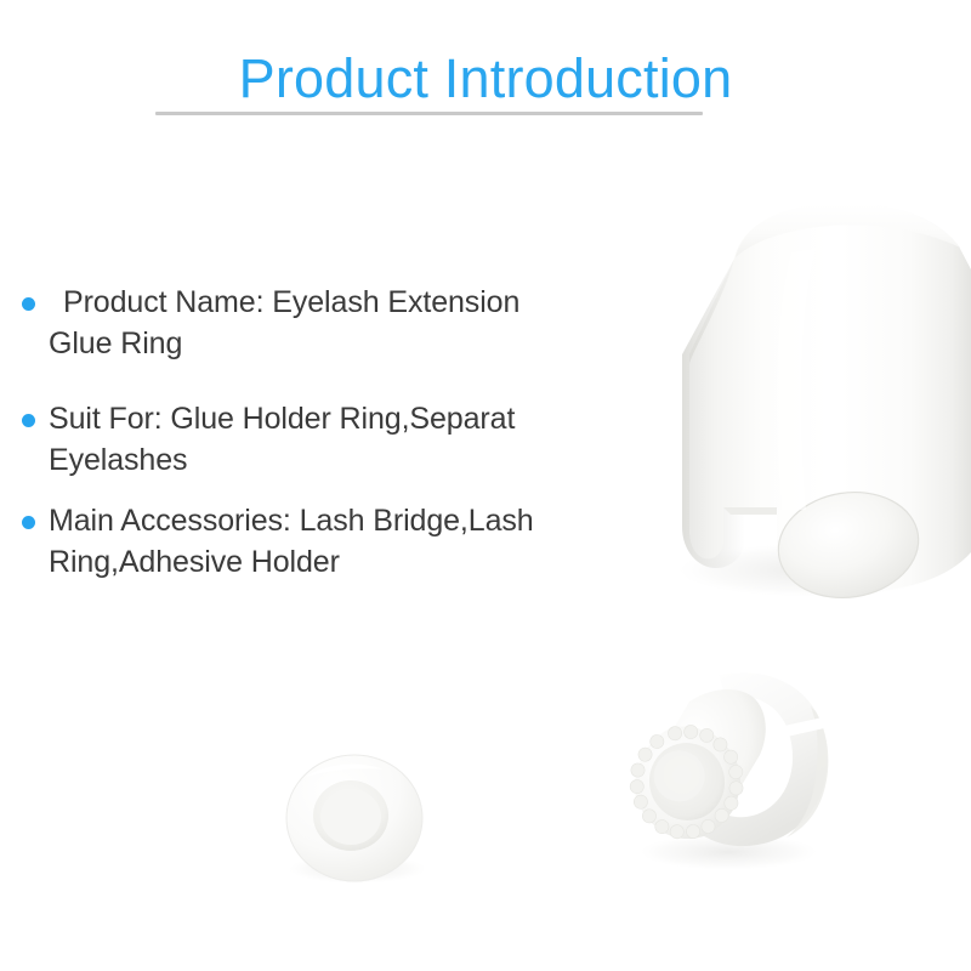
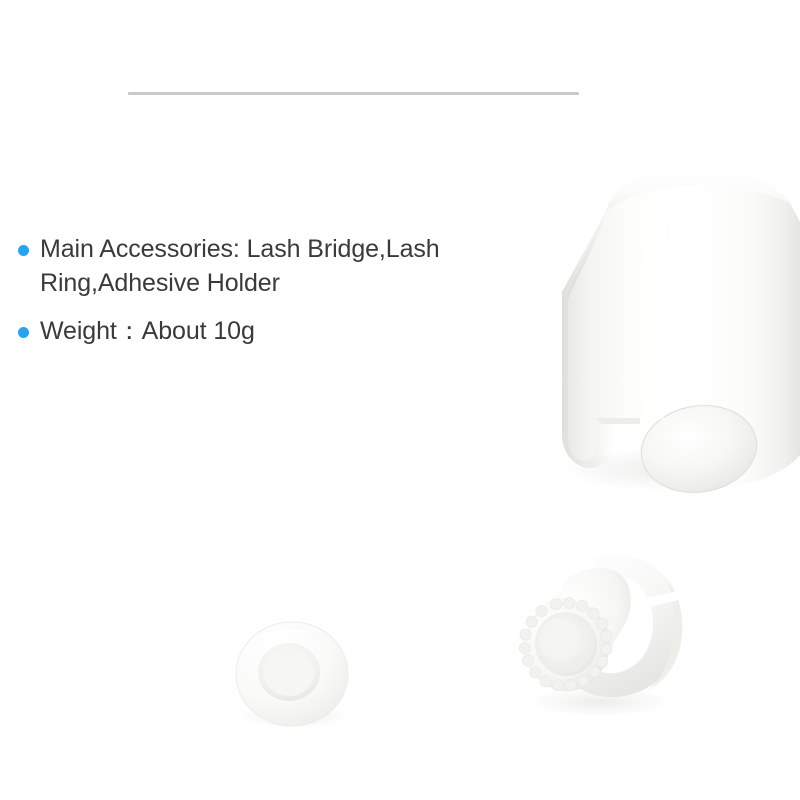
- Product Introduction
- Product Name: Eyelash Extension
- Glue Ring
- Suit For: Glue Holder Ring,Separat
- Eyelashes
  Main Accessories: Lash Bridge,Lash
  Ring,Adhesive Holder
+ Weight：About 10g
